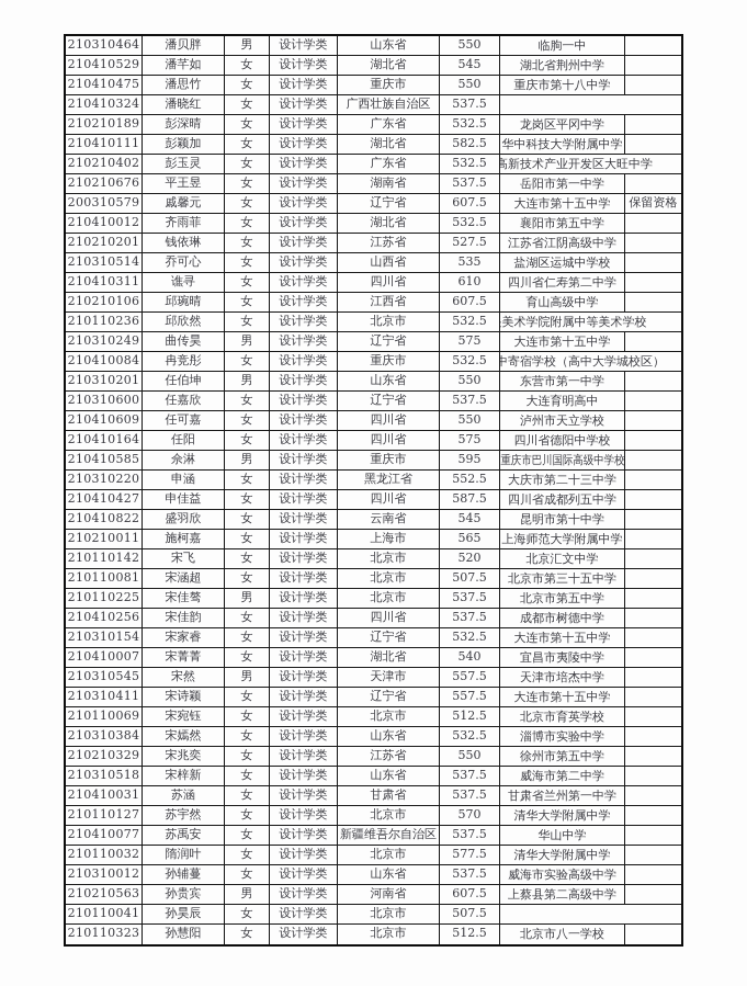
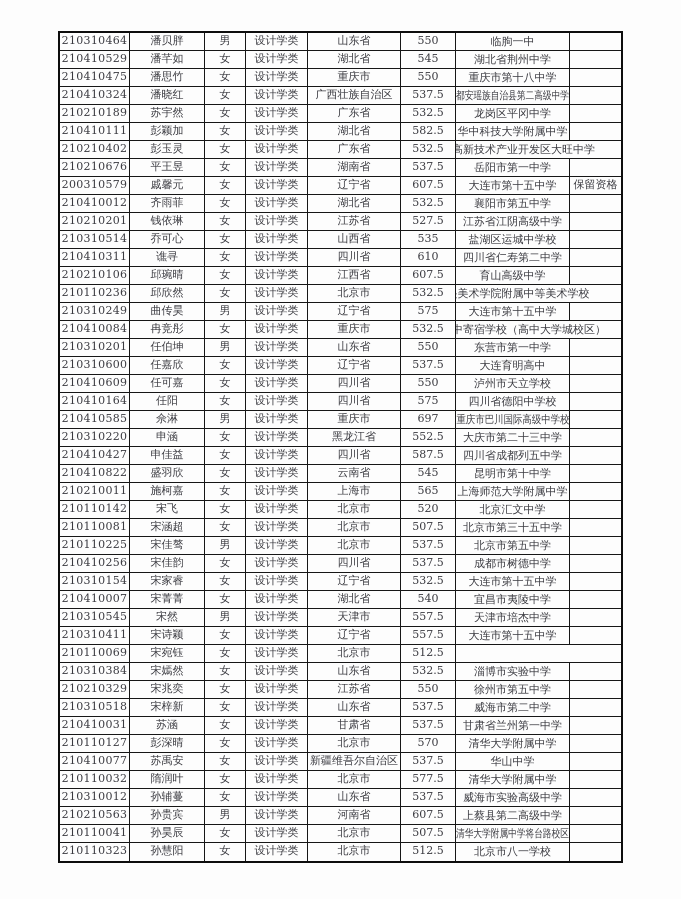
  210310464
  潘贝胖
  男
  设计学类
  山东省
  550
  临朐一中
  210410529
  潘芊如
  女
  设计学类
  湖北省
  545
  湖北省荆州中学
  210410475
  潘思竹
  女
  设计学类
  重庆市
  550
  重庆市第十八中学
  210410324
  潘晓红
  女
  设计学类
  广西壮族自治区
  537.5
+ 都安瑶族自治县第二高级中学
  210210189
- 彭深晴
+ 苏宇然
  女
  设计学类
  广东省
  532.5
  龙岗区平冈中学
  210410111
  彭颖加
  女
  设计学类
  湖北省
  582.5
  华中科技大学附属中学
  210210402
  彭玉灵
  女
  设计学类
  广东省
  532.5
  高新技术产业开发区大旺中学
  210210676
  平王昱
  女
  设计学类
  湖南省
  537.5
  岳阳市第一中学
  200310579
  戚馨元
  女
  设计学类
  辽宁省
  607.5
  大连市第十五中学
  保留资格
  210410012
  齐雨菲
  女
  设计学类
  湖北省
  532.5
  襄阳市第五中学
  210210201
  钱依琳
  女
  设计学类
  江苏省
  527.5
  江苏省江阴高级中学
  210310514
  乔可心
  女
  设计学类
  山西省
  535
  盐湖区运城中学校
  210410311
  谯寻
  女
  设计学类
  四川省
  610
  四川省仁寿第二中学
  210210106
  邱琬晴
  女
  设计学类
  江西省
  607.5
  育山高级中学
  210110236
  邱欣然
  女
  设计学类
  北京市
  532.5
  美术学院附属中等美术学校
  210310249
  曲传昊
  男
  设计学类
  辽宁省
  575
  大连市第十五中学
  210410084
  冉竞彤
  女
  设计学类
  重庆市
  532.5
  中寄宿学校（高中大学城校区）
  210310201
  任伯坤
  男
  设计学类
  山东省
  550
  东营市第一中学
  210310600
  任嘉欣
  女
  设计学类
  辽宁省
  537.5
  大连育明高中
  210410609
  任可嘉
  女
  设计学类
  四川省
  550
  泸州市天立学校
  210410164
  任阳
  女
  设计学类
  四川省
  575
  四川省德阳中学校
  210410585
  佘淋
  男
  设计学类
  重庆市
- 595
+ 697
  重庆市巴川国际高级中学校
  210310220
  申涵
  女
  设计学类
  黑龙江省
  552.5
  大庆市第二十三中学
  210410427
  申佳益
  女
  设计学类
  四川省
  587.5
  四川省成都列五中学
  210410822
  盛羽欣
  女
  设计学类
  云南省
  545
  昆明市第十中学
  210210011
  施柯嘉
  女
  设计学类
  上海市
  565
  上海师范大学附属中学
  210110142
  宋飞
  女
  设计学类
  北京市
  520
  北京汇文中学
  210110081
  宋涵超
  女
  设计学类
  北京市
  507.5
  北京市第三十五中学
  210110225
  宋佳骜
  男
  设计学类
  北京市
  537.5
  北京市第五中学
  210410256
  宋佳韵
  女
  设计学类
  四川省
  537.5
  成都市树德中学
  210310154
  宋家睿
  女
  设计学类
  辽宁省
  532.5
  大连市第十五中学
  210410007
  宋菁菁
  女
  设计学类
  湖北省
  540
  宜昌市夷陵中学
  210310545
  宋然
  男
  设计学类
  天津市
  557.5
  天津市培杰中学
  210310411
  宋诗颖
  女
  设计学类
  辽宁省
  557.5
  大连市第十五中学
  210110069
  宋宛钰
  女
  设计学类
  北京市
  512.5
- 北京市育英学校
  210310384
  宋嫣然
  女
  设计学类
  山东省
  532.5
  淄博市实验中学
  210210329
  宋兆奕
  女
  设计学类
  江苏省
  550
  徐州市第五中学
  210310518
  宋梓新
  女
  设计学类
  山东省
  537.5
  威海市第二中学
  210410031
  苏涵
  女
  设计学类
  甘肃省
  537.5
  甘肃省兰州第一中学
  210110127
- 苏宇然
+ 彭深晴
  女
  设计学类
  北京市
  570
  清华大学附属中学
  210410077
  苏禹安
  女
  设计学类
  新疆维吾尔自治区
  537.5
  华山中学
  210110032
  隋润叶
  女
  设计学类
  北京市
  577.5
  清华大学附属中学
  210310012
  孙辅蔓
  女
  设计学类
  山东省
  537.5
  威海市实验高级中学
  210210563
  孙贵宾
  男
  设计学类
  河南省
  607.5
  上蔡县第二高级中学
  210110041
  孙昊辰
  女
  设计学类
  北京市
  507.5
+ 清华大学附属中学将台路校区
  210110323
  孙慧阳
  女
  设计学类
  北京市
  512.5
  北京市八一学校
